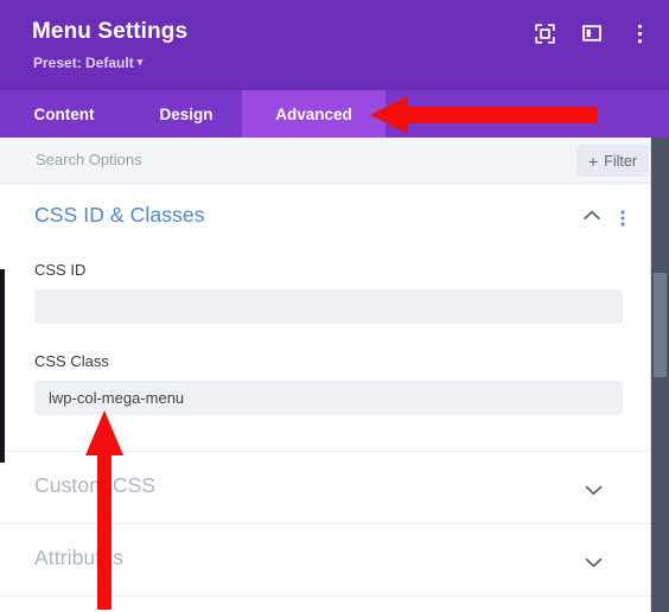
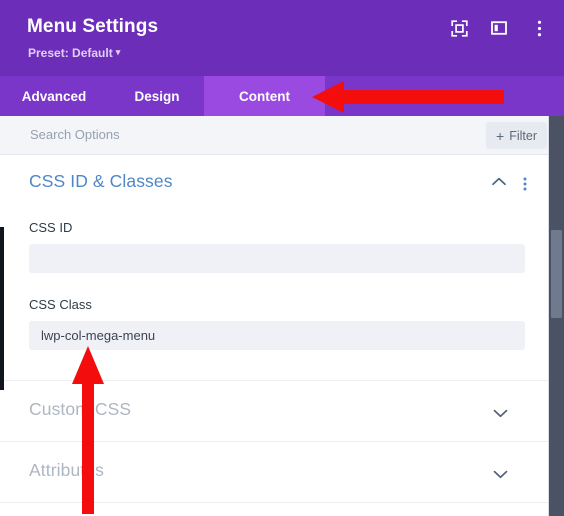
  Menu Settings
  Preset: Default ▾
- Content
+ Advanced
  Design
- Advanced
+ Content
  Search Options
  +
  Filter
  CSS ID & Classes
  CSS ID
  CSS Class
  lwp-col-mega-menu
  Custo CSS
  Attribus
